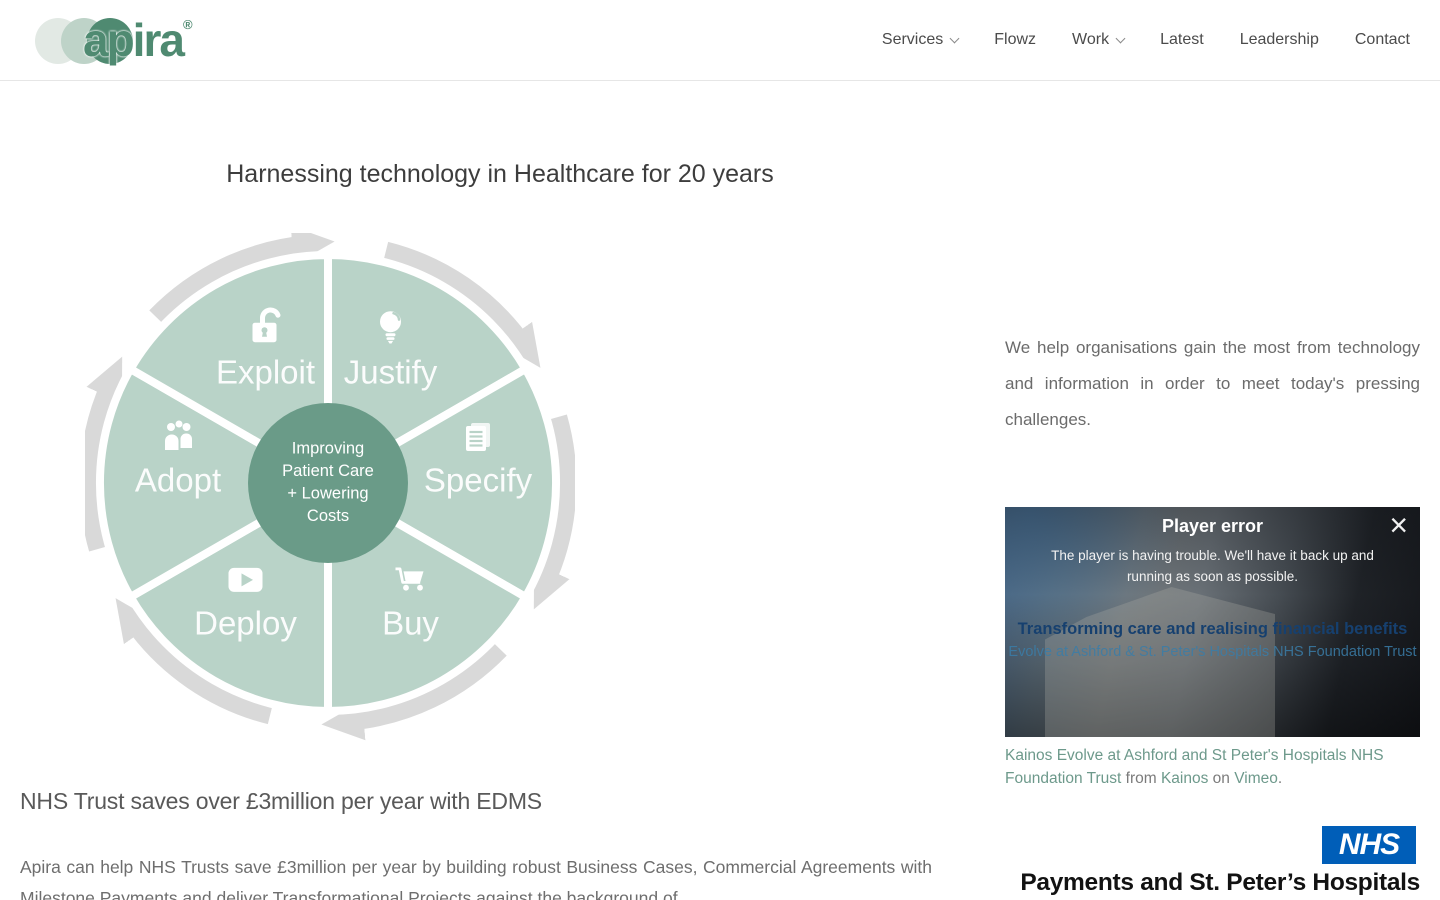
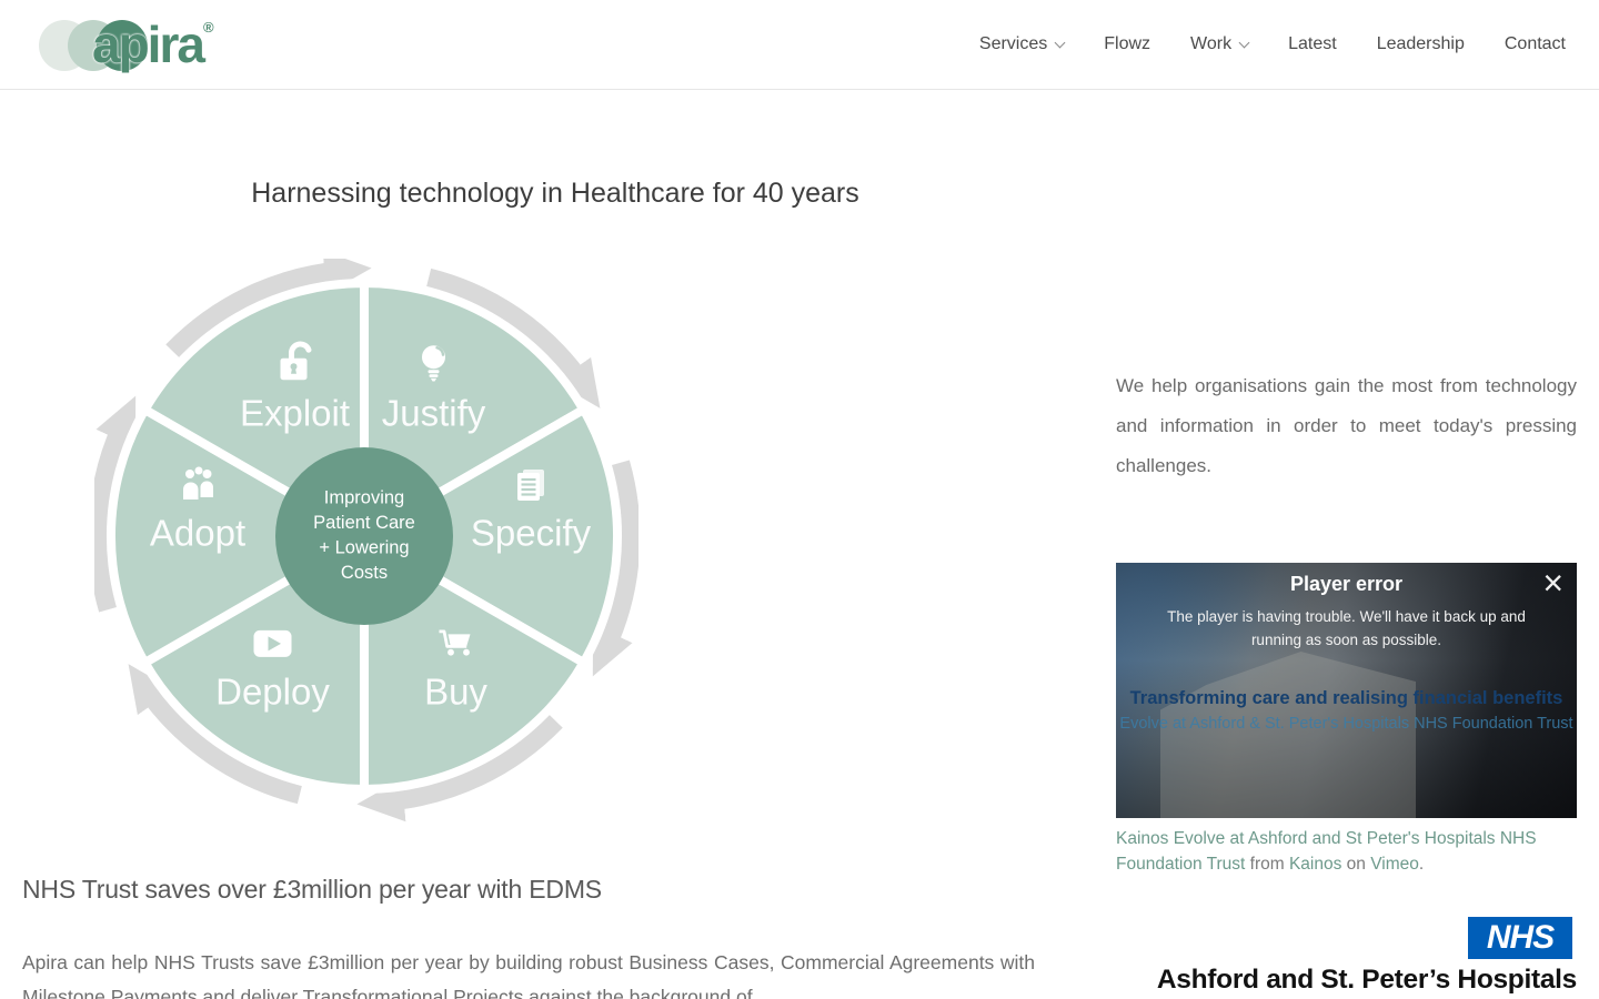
  apira®
  Services
  Flowz
  Work
  Latest
  Leadership
  Contact
- Harnessing technology in Healthcare for 20 years
+ Harnessing technology in Healthcare for 40 years
  Justify
  Specify
  Buy
  Deploy
  Adopt
  Exploit
  Improving
  Patient Care
  + Lowering
  Costs
  We help organisations gain the most from technology and information in order to meet today's pressing challenges.
  Player error
  The player is having trouble. We'll have it back up and running as soon as possible.
  ×
  Transforming care and realising financial benefits
  Evolve at Ashford & St. Peter's Hospitals NHS Foundation Trust
  Kainos Evolve at Ashford and St Peter's Hospitals NHS Foundation Trust from Kainos on Vimeo.
  NHS
- Payments and St. Peter’s Hospitals
+ Ashford and St. Peter’s Hospitals
  NHS Trust saves over £3million per year with EDMS
  Apira can help NHS Trusts save £3million per year by building robust Business Cases, Commercial Agreements with Milestone Payments and deliver Transformational Projects against the background of
